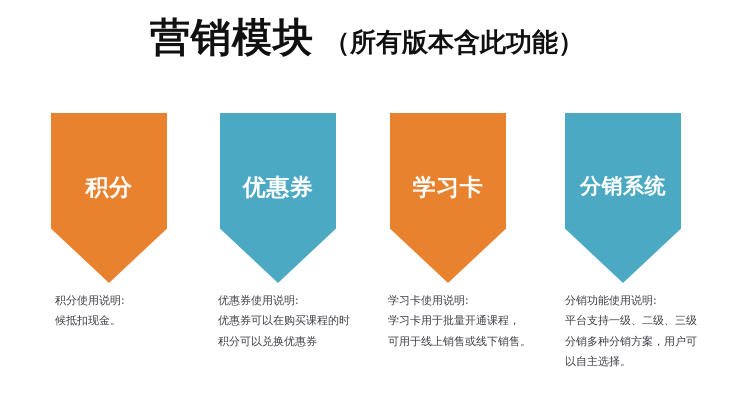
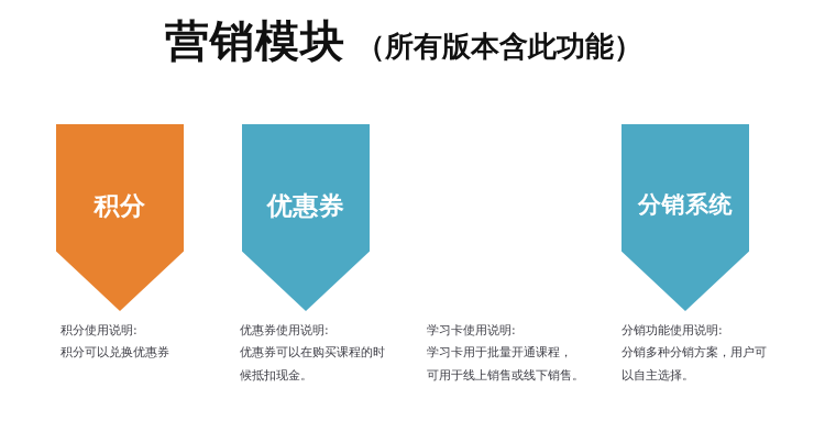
  营销模块
  （所有版本含此功能）
  积分
  优惠券
- 学习卡
  分销系统
  积分使用说明:
- 候抵扣现金。
+ 积分可以兑换优惠券
  优惠券使用说明:
  优惠券可以在购买课程的时
- 积分可以兑换优惠券
+ 候抵扣现金。
  学习卡使用说明:
  学习卡用于批量开通课程，
  可用于线上销售或线下销售。
  分销功能使用说明:
- 平台支持一级、二级、三级
  分销多种分销方案，用户可
  以自主选择。
